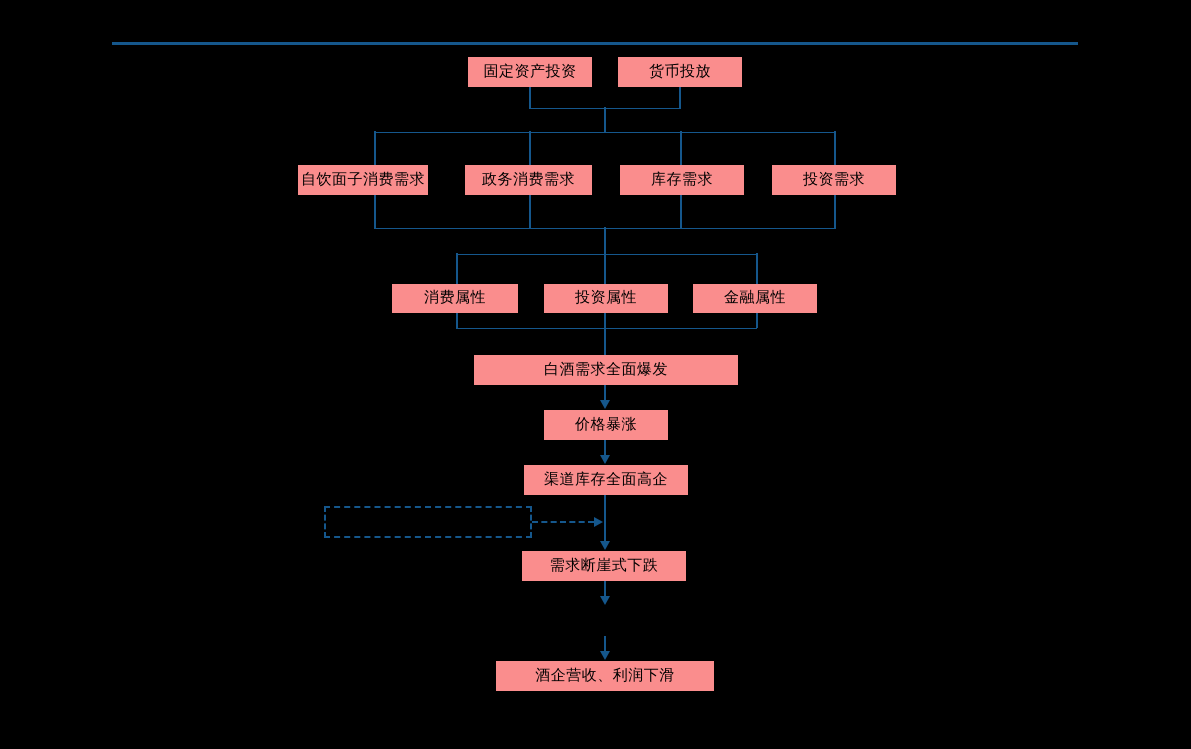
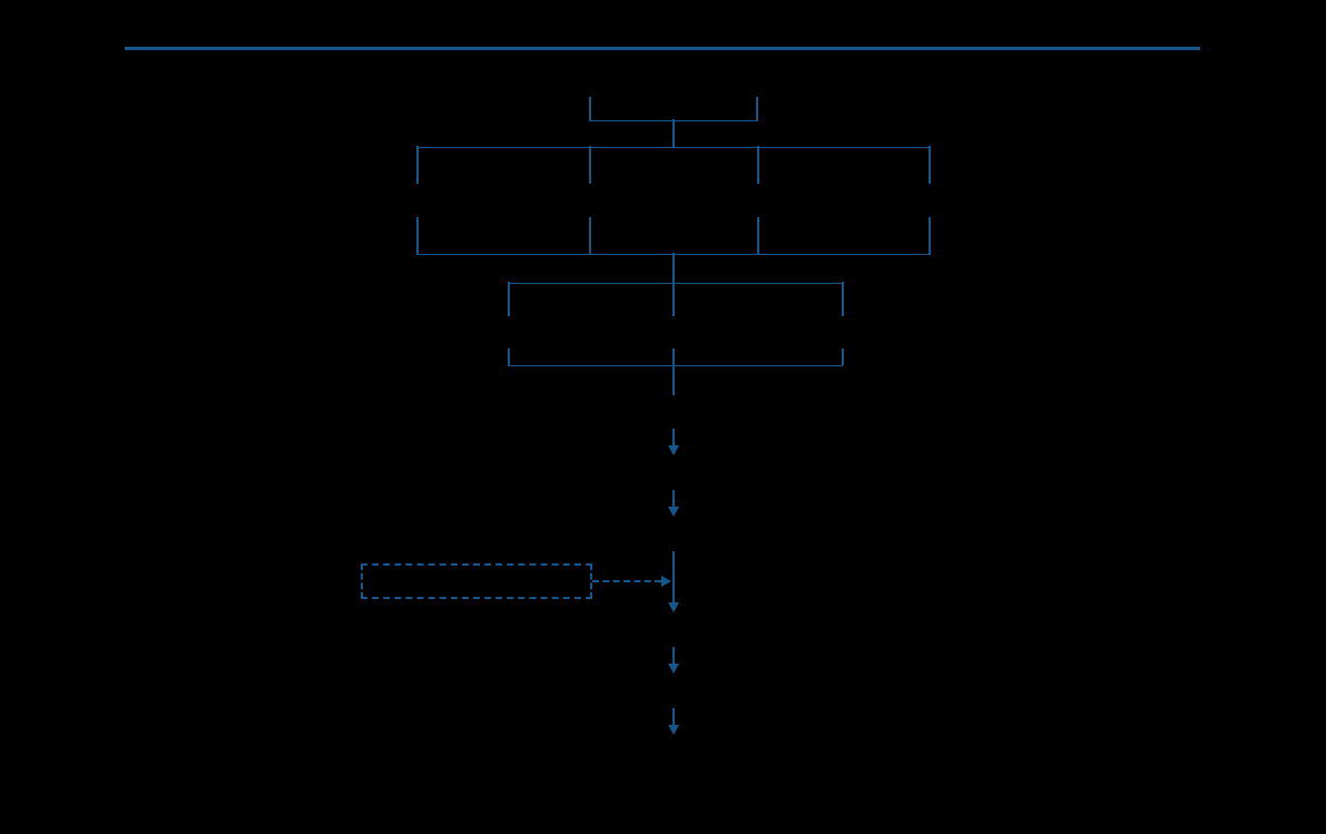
- 固定资产投资
- 货币投放
- 自饮面子消费需求
- 政务消费需求
- 库存需求
- 投资需求
- 消费属性
- 投资属性
- 金融属性
- 白酒需求全面爆发
- 价格暴涨
- 渠道库存全面高企
- 需求断崖式下跌
- 酒企营收、利润下滑
